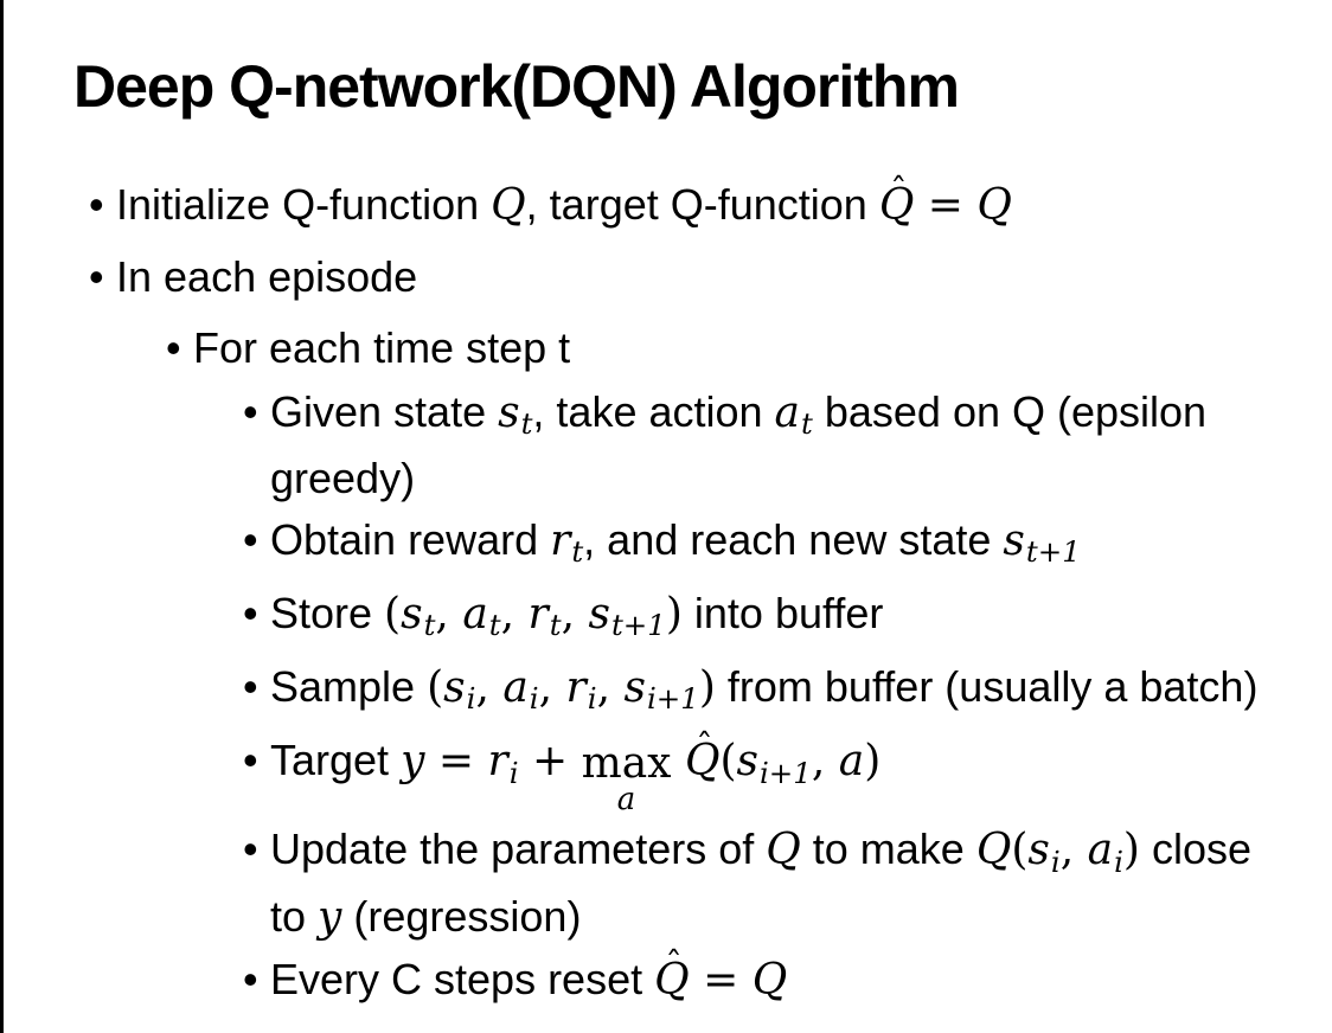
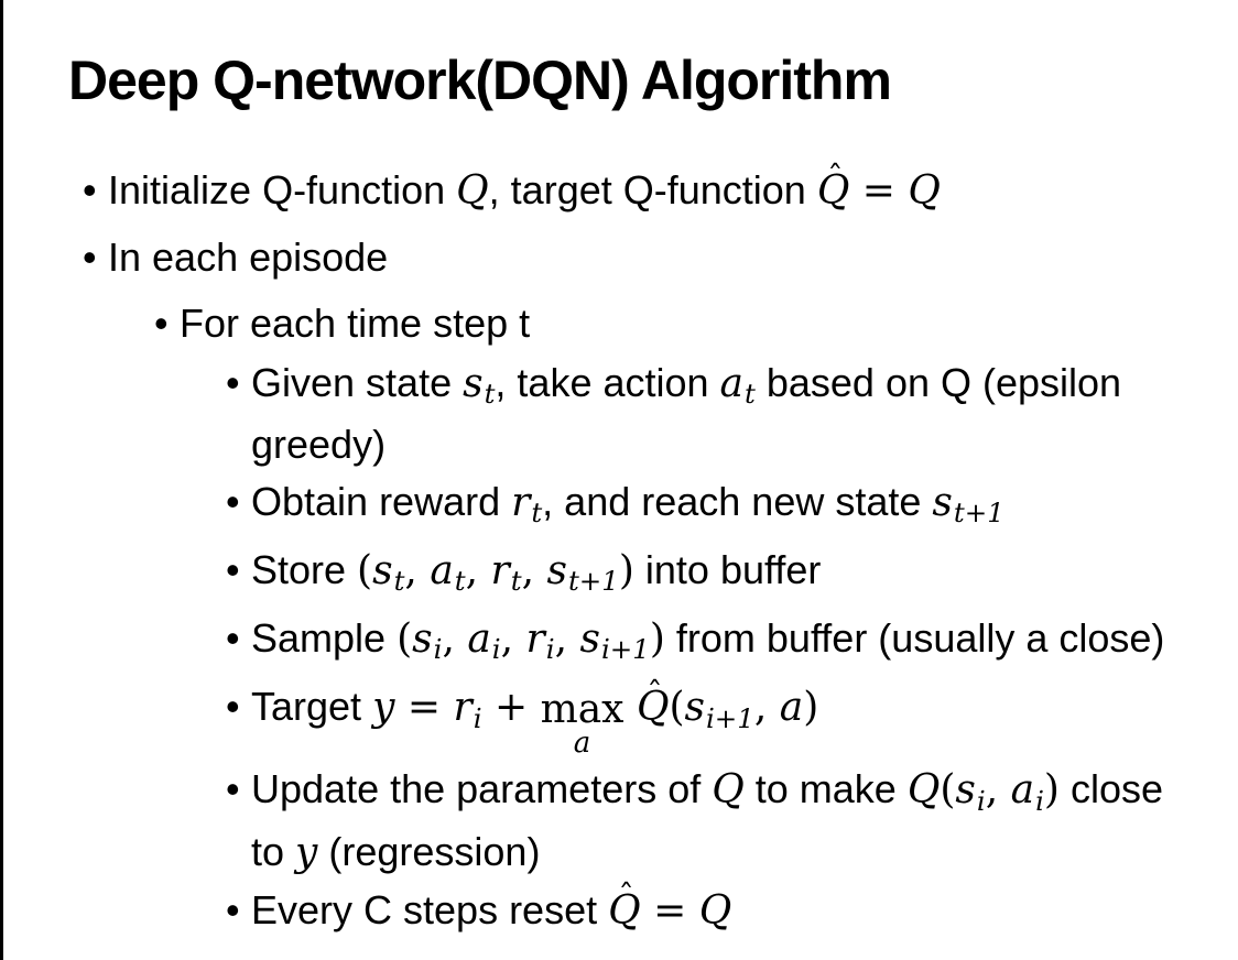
  Deep Q-network(DQN) Algorithm
  •
  Initialize Q-function Q, target Q-function
  ˆ
  Q = Q
  •
  In each episode
  •
  For each time step t
  •
  Given state st, take action at based on Q (epsilon
  greedy)
  •
  Obtain reward rt, and reach new state st+1
  •
  Store (st, at, rt, st+1) into buffer
  •
- Sample (si, ai, ri, si+1) from buffer (usually a batch)
+ Sample (si, ai, ri, si+1) from buffer (usually a close)
  •
  Target y = ri +
  max
  a
  ˆ
  Q(si+1, a)
  •
  Update the parameters of Q to make Q(si, ai) close
  to y (regression)
  •
  Every C steps reset
  ˆ
  Q = Q
